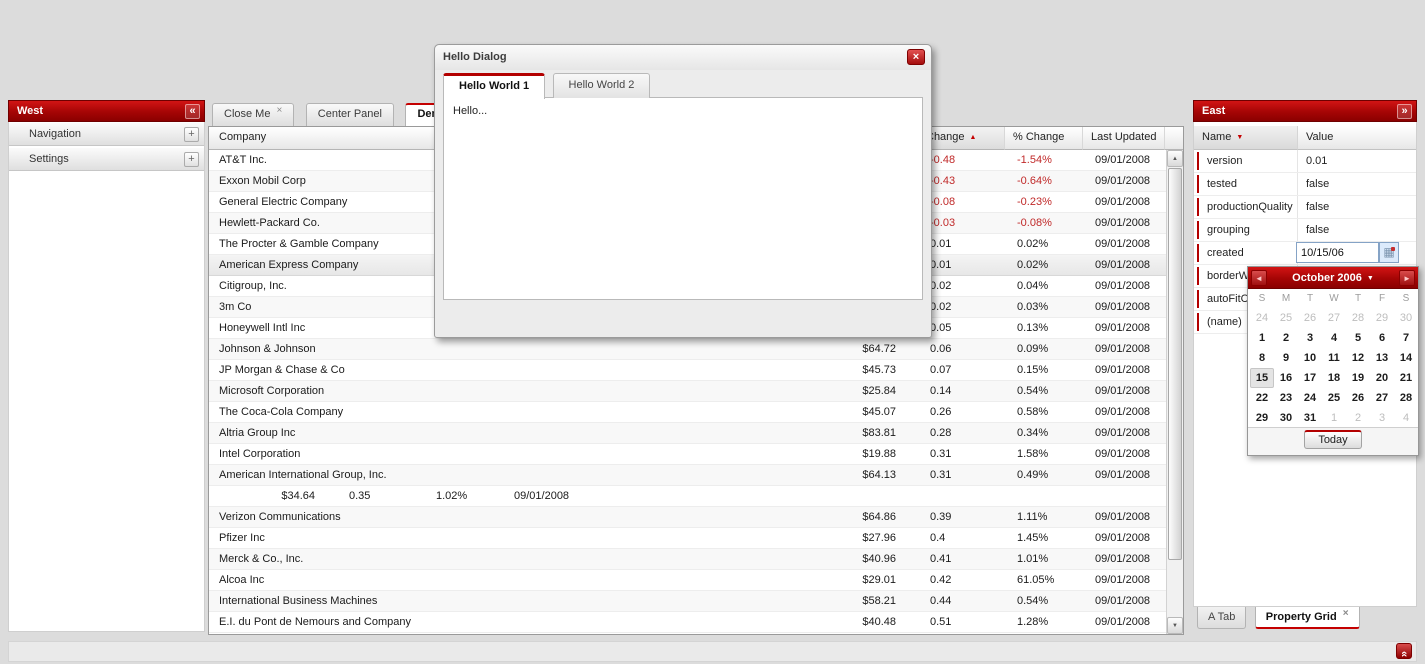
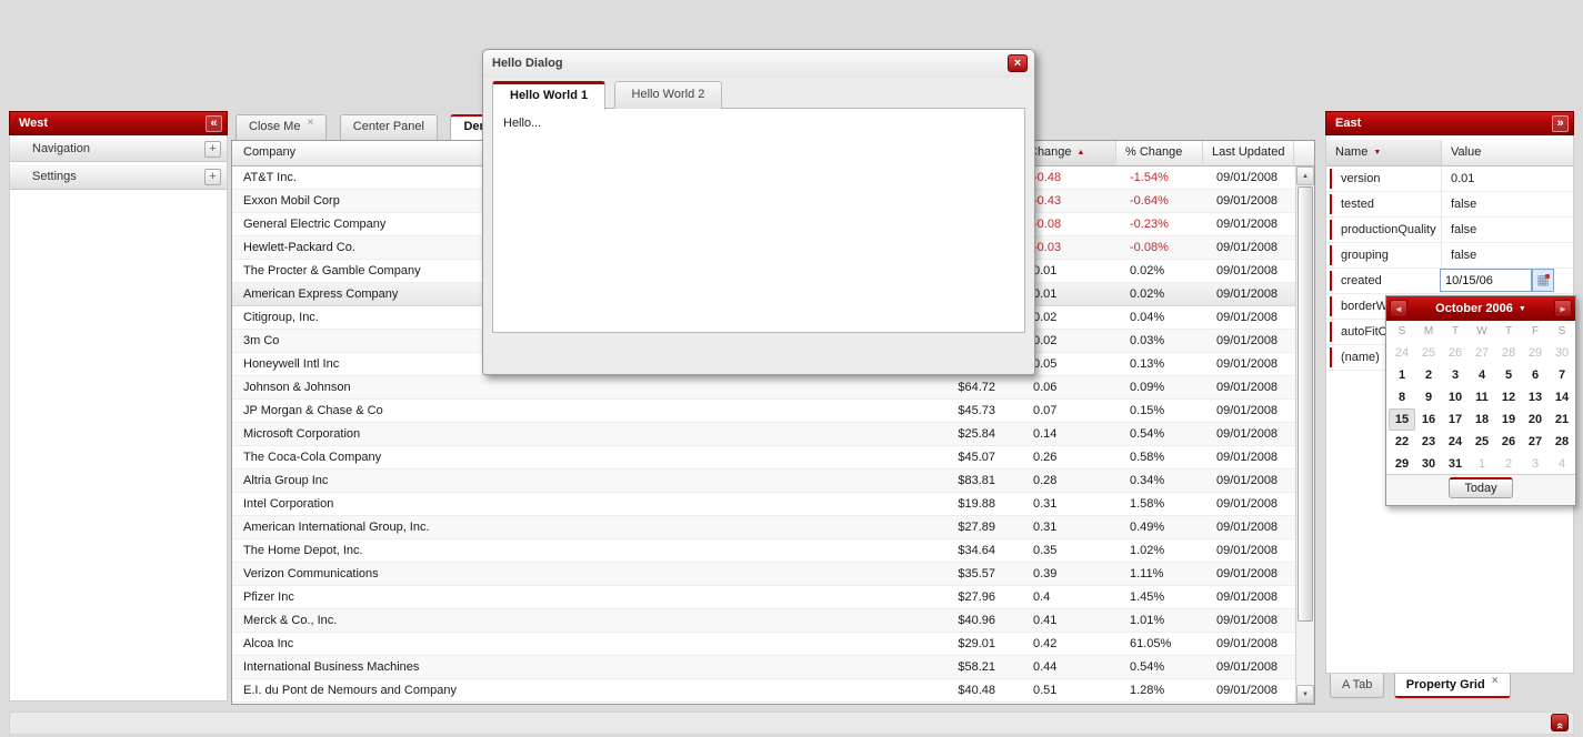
  West
  «
  Navigation
  +
  Settings
  +
  Close Me × Center Panel De
  Company
  hange
  % Change
  Last Updated
  AT&T Inc.
  0.48
  -1.54%
  09/01/2008
  Exxon Mobil Corp
  0.43
  -0.64%
  09/01/2008
  General Electric Company
  0.08
  -0.23%
  09/01/2008
  Hewlett-Packard Co.
  0.03
  -0.08%
  09/01/2008
  The Procter & Gamble Company
  0.01
  0.02%
  09/01/2008
  American Express Company
  0.01
  0.02%
  09/01/2008
  Citigroup, Inc.
  0.02
  0.04%
  09/01/2008
  3m Co
  0.02
  0.03%
  09/01/2008
  Honeywell Intl Inc
  0.05
  0.13%
  09/01/2008
  Johnson & Johnson
  $64.72
  0.06
  0.09%
  09/01/2008
  JP Morgan & Chase & Co
  $45.73
  0.07
  0.15%
  09/01/2008
  Microsoft Corporation
  $25.84
  0.14
  0.54%
  09/01/2008
  The Coca-Cola Company
  $45.07
  0.26
  0.58%
  09/01/2008
  Altria Group Inc
  $83.81
  0.28
  0.34%
  09/01/2008
  Intel Corporation
  $19.88
  0.31
  1.58%
  09/01/2008
  American International Group, Inc.
- $64.13
+ $27.89
  0.31
  0.49%
  09/01/2008
+ The Home Depot, Inc.
  $34.64
  0.35
  1.02%
  09/01/2008
  Verizon Communications
- $64.86
+ $35.57
  0.39
  1.11%
  09/01/2008
  Pfizer Inc
  $27.96
  0.4
  1.45%
  09/01/2008
  Merck & Co., Inc.
  $40.96
  0.41
  1.01%
  09/01/2008
  Alcoa Inc
  $29.01
  0.42
  61.05%
  09/01/2008
  International Business Machines
  $58.21
  0.44
  0.54%
  09/01/2008
  E.I. du Pont de Nemours and Company
  $40.48
  0.51
  1.28%
  09/01/2008
  East
  »
  Name
  Value
  version
  0.01
  tested
  false
  productionQuality
  false
  grouping
  false
  created
  borderW
  autoFitC
  (name)
  A Tab Property Grid ×
  10/15/06
  ▦
  ◄
  October 2006
  ►
  S
  M
  T
  W
  T
  F
  S
  24
  25
  26
  27
  28
  29
  30
  1
  2
  3
  4
  5
  6
  7
  8
  9
  10
  11
  12
  13
  14
  15
  16
  17
  18
  19
  20
  21
  22
  23
  24
  25
  26
  27
  28
  29
  30
  31
  1
  2
  3
  4
  Today
  Hello Dialog
  ×
  Hello World 1 Hello World 2
  Hello...
